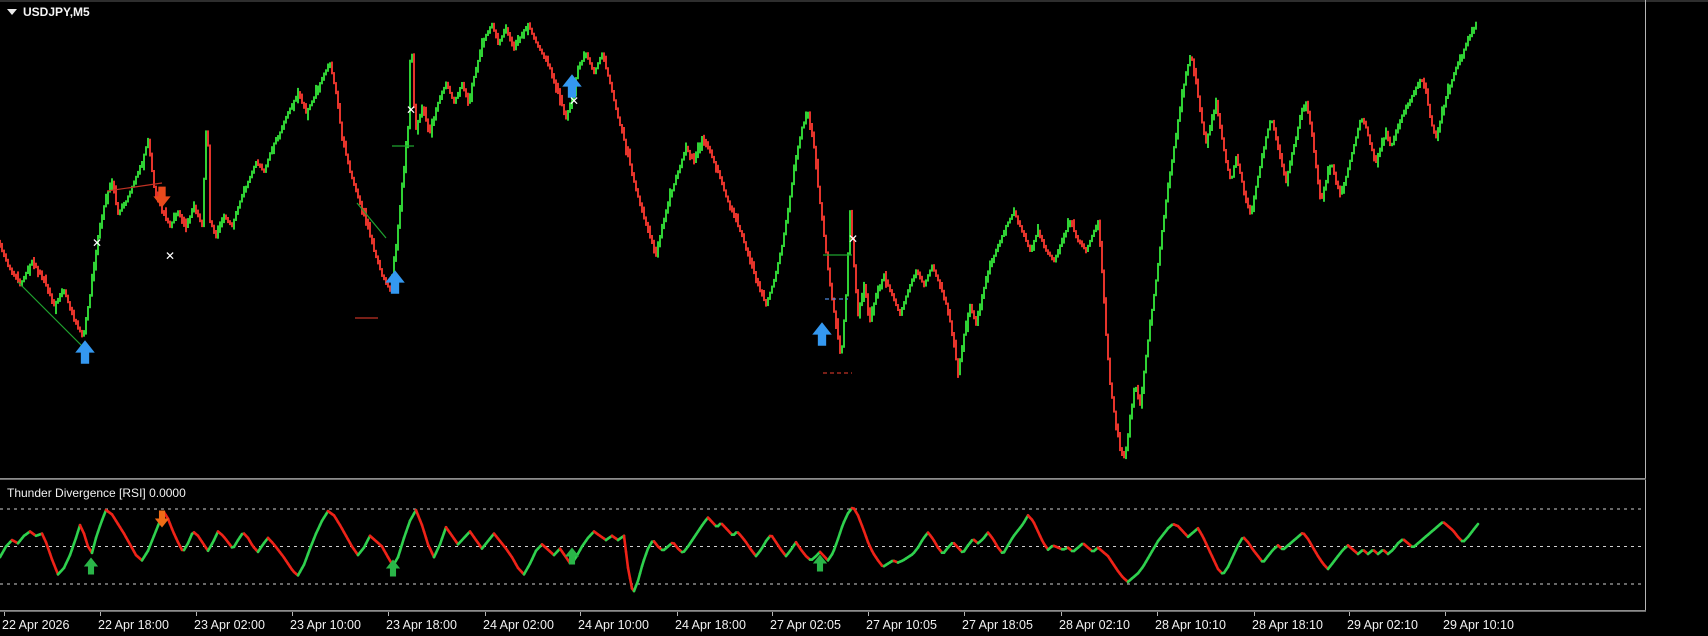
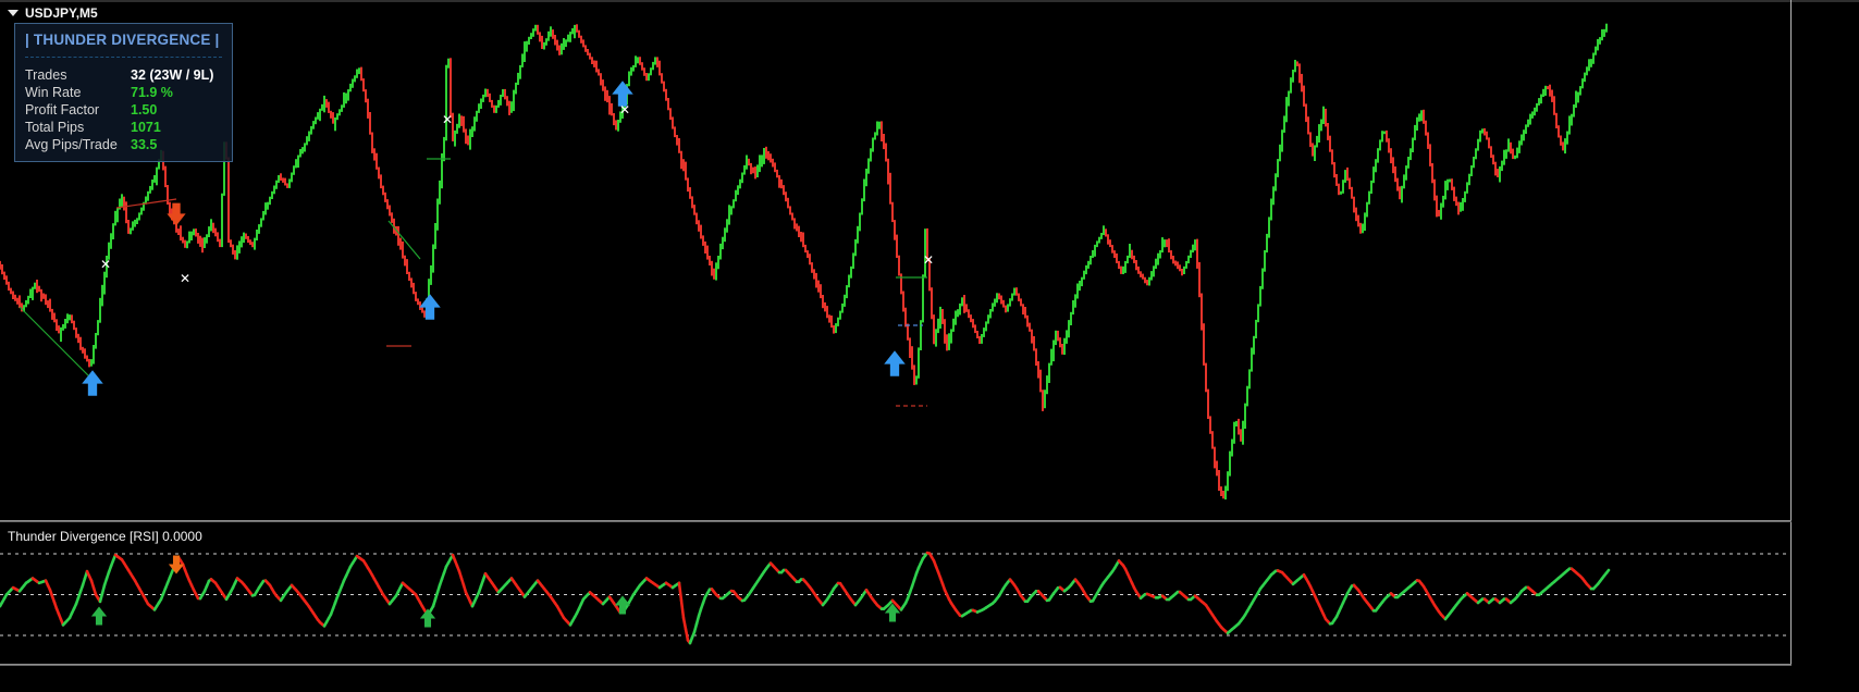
  ✕
  ✕
  ✕
  ✕
  ✕
  USDJPY,M5
+ | THUNDER DIVERGENCE |
+ Trades
+ 32 (23W / 9L)
+ Win Rate
+ 71.9 %
+ Profit Factor
+ 1.50
+ Total Pips
+ 1071
+ Avg Pips/Trade
+ 33.5
  Thunder Divergence [RSI] 0.0000
- 22 Apr 2026
- 22 Apr 18:00
- 23 Apr 02:00
- 23 Apr 10:00
- 23 Apr 18:00
- 24 Apr 02:00
- 24 Apr 10:00
- 24 Apr 18:00
- 27 Apr 02:05
- 27 Apr 10:05
- 27 Apr 18:05
- 28 Apr 02:10
- 28 Apr 10:10
- 28 Apr 18:10
- 29 Apr 02:10
- 29 Apr 10:10
